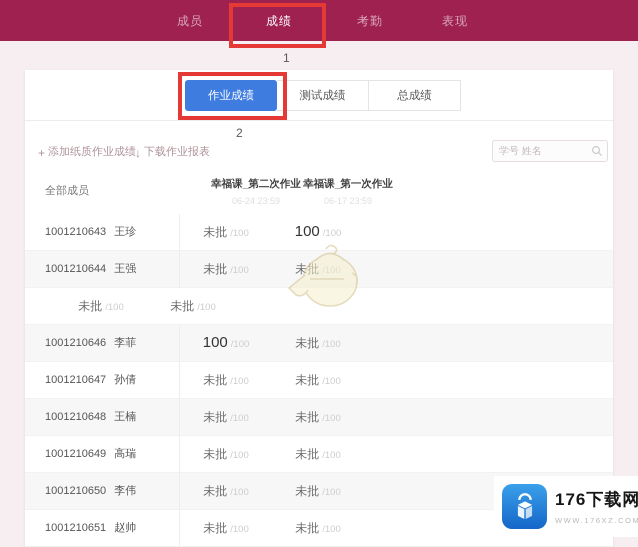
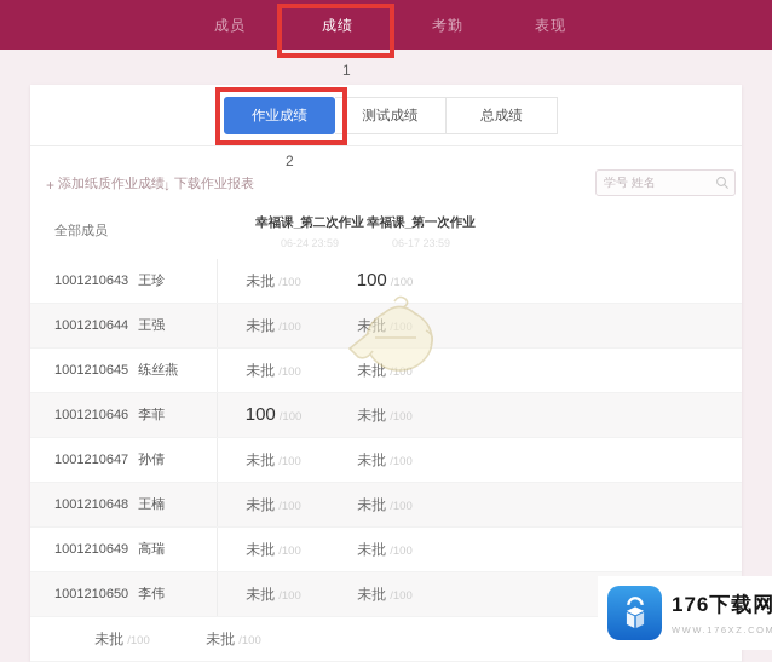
  成员
  成绩
  考勤
  表现
  1
  2
  作业成绩
  测试成绩
  总成绩
  +
  添加纸质作业成绩
  ↓
  下载作业报表
  学号 姓名
  全部成员
  幸福课_第二次作业
  06-24 23:59
  幸福课_第一次作业
  06-17 23:59
  1001210643
  王珍
  未批 /100
  100 /100
  1001210644
  王强
  未批 /100
+ 1001210645
+ 练丝燕
  未批 /100
  未批 /100
  1001210646
  李菲
  100 /100
  未批 /100
  1001210647
  孙倩
  未批 /100
  未批 /100
  1001210648
  王楠
  未批 /100
  未批 /100
  1001210649
  高瑞
  未批 /100
  未批 /100
  1001210650
  李伟
  未批 /100
  未批 /100
- 1001210651
- 赵帅
  未批 /100
  未批 /100
  176下载网
  WWW.176XZ.COM
